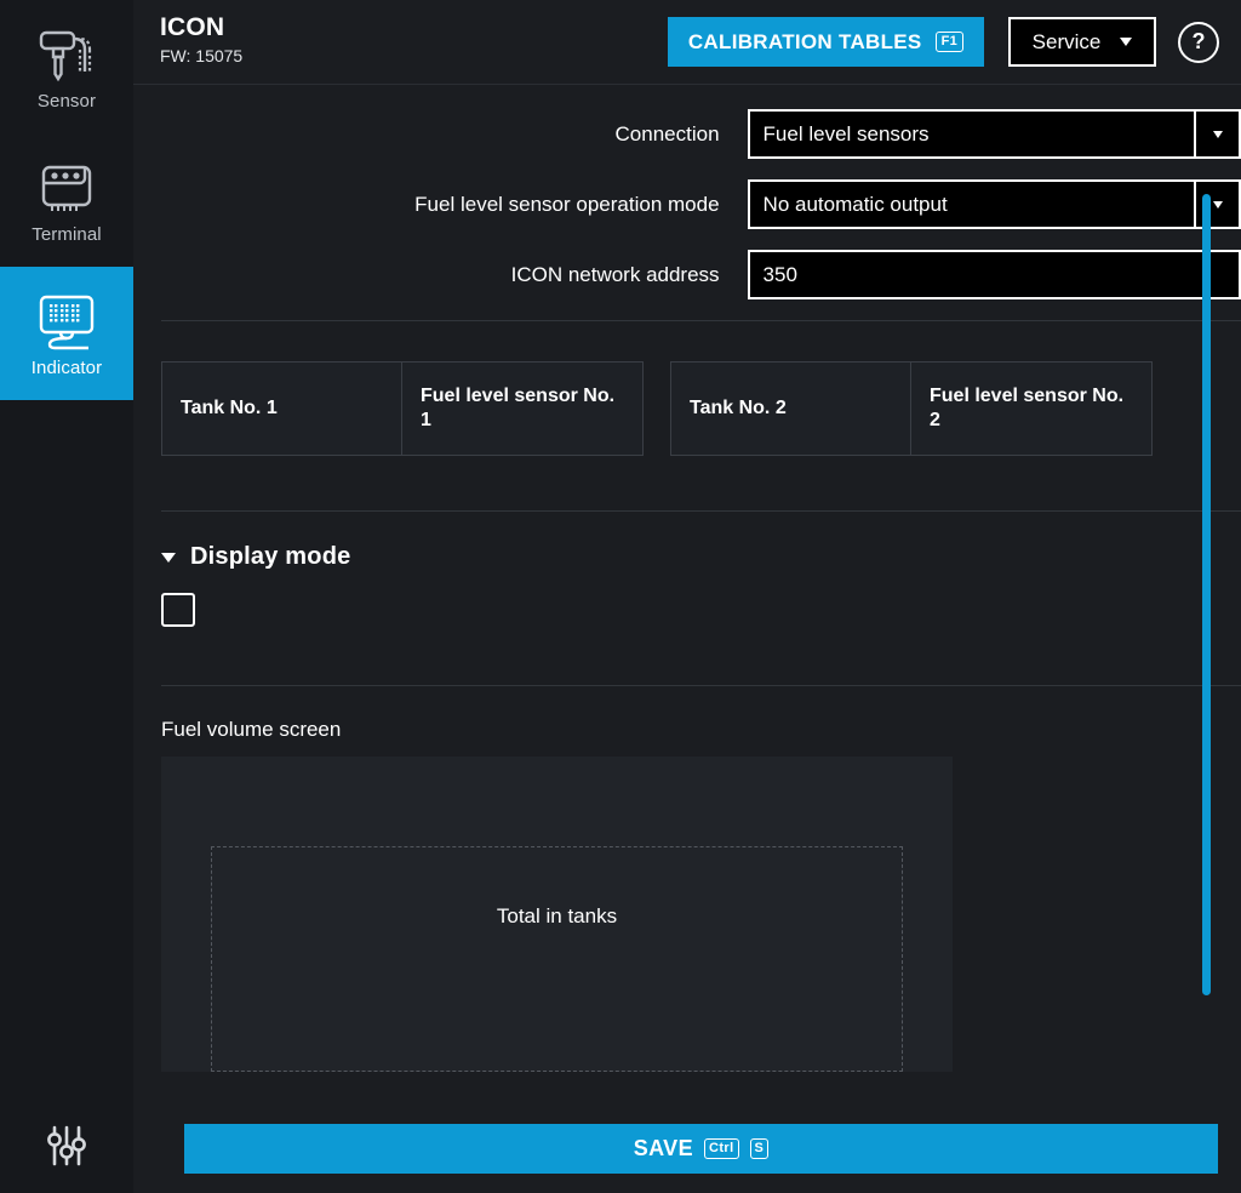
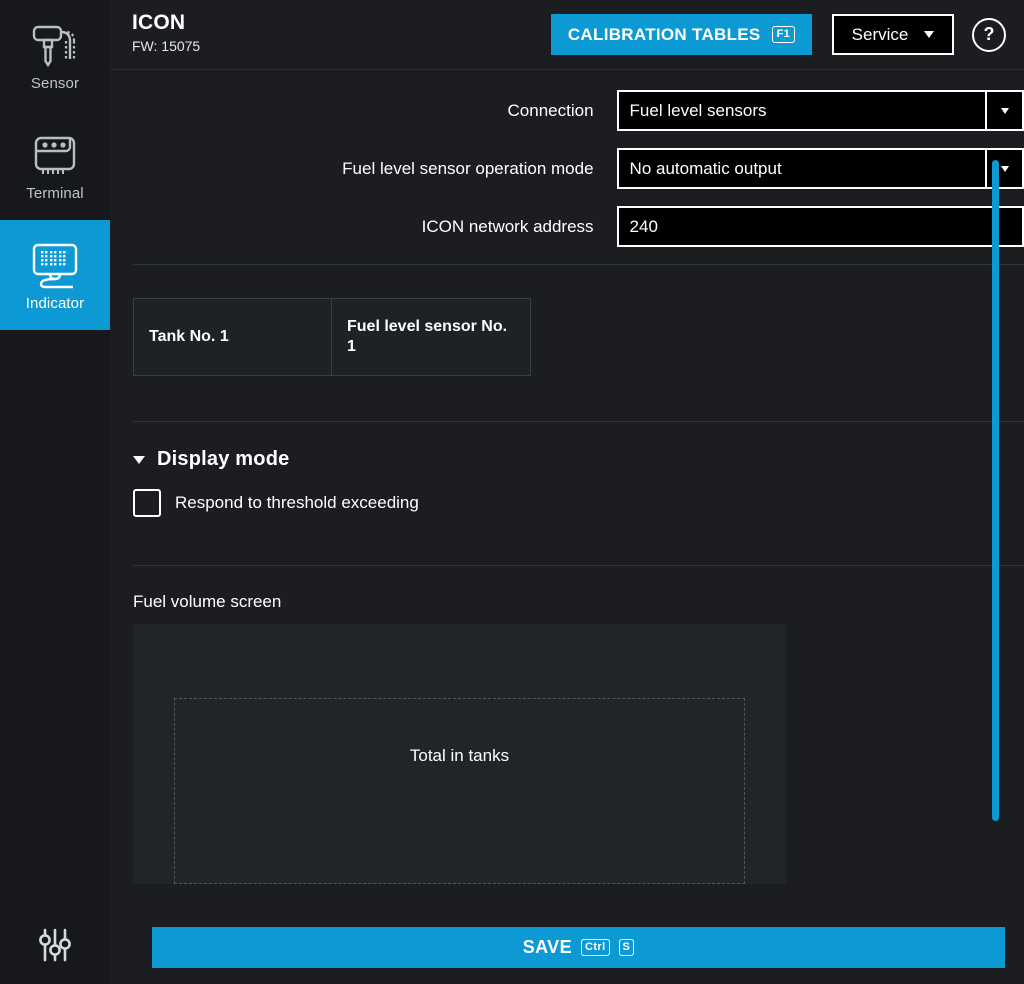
  Sensor
  Terminal
  Indicator
  ICON
  FW: 15075
  CALIBRATION TABLES
  F1
  Service
  ?
  Connection
  Fuel level sensors
  Fuel level sensor operation mode
  No automatic output
  ICON network address
- 350
+ 240
  Tank No. 1
  Fuel level sensor No. 1
- Tank No. 2
- Fuel level sensor No. 2
  Display mode
+ Respond to threshold exceeding
  Fuel volume screen
  Total in tanks
  SAVE
  Ctrl
  S
